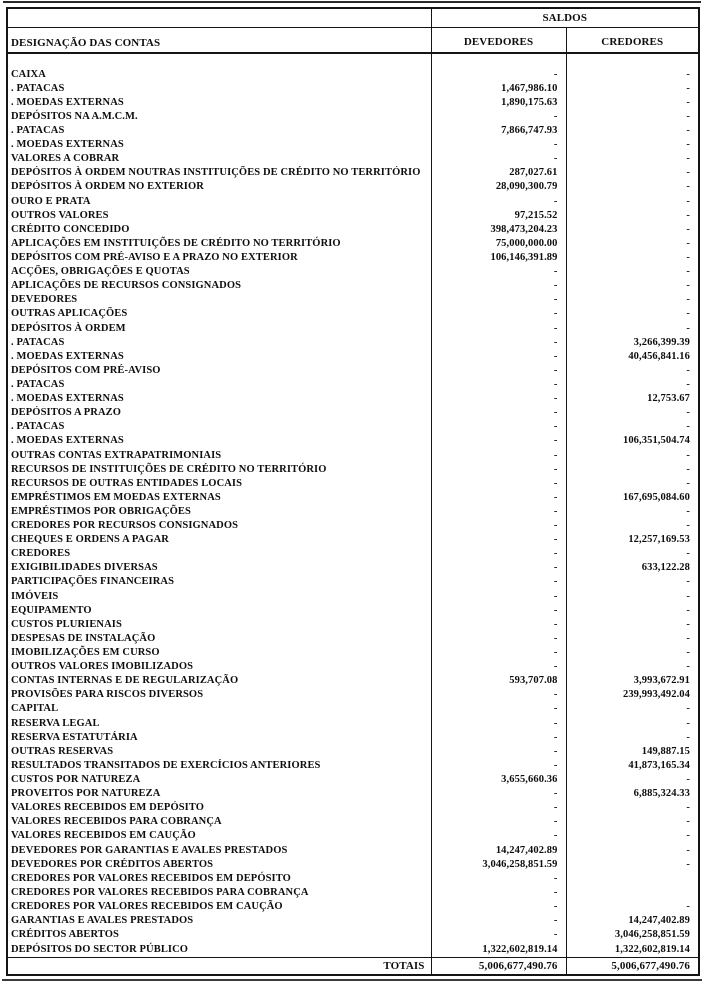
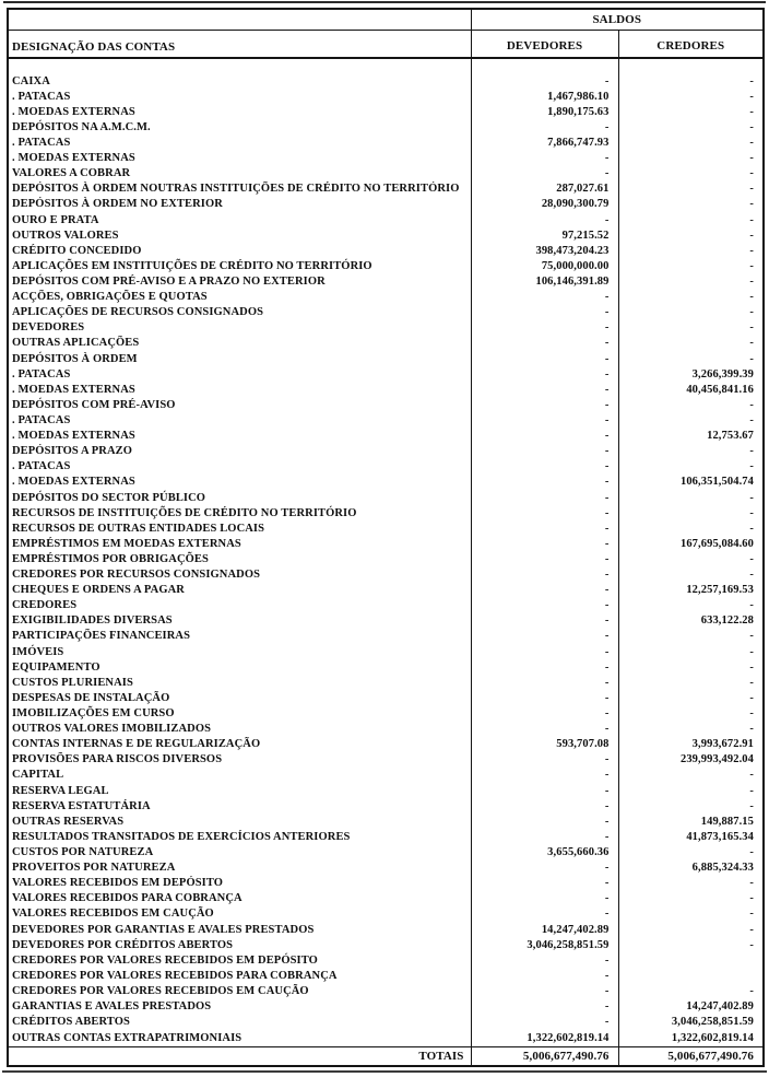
  	SALDOS
  DESIGNAÇÃO DAS CONTAS	DEVEDORES	CREDORES
  CAIXA	-	-
  . PATACAS	1,467,986.10	-
  . MOEDAS EXTERNAS	1,890,175.63	-
  DEPÓSITOS NA A.M.C.M.	-	-
  . PATACAS	7,866,747.93	-
  . MOEDAS EXTERNAS	-	-
  VALORES A COBRAR	-	-
  DEPÓSITOS À ORDEM NOUTRAS INSTITUIÇÕES DE CRÉDITO NO TERRITÓRIO	287,027.61	-
  DEPÓSITOS À ORDEM NO EXTERIOR	28,090,300.79	-
  OURO E PRATA	-	-
  OUTROS VALORES	97,215.52	-
  CRÉDITO CONCEDIDO	398,473,204.23	-
  APLICAÇÕES EM INSTITUIÇÕES DE CRÉDITO NO TERRITÓRIO	75,000,000.00	-
  DEPÓSITOS COM PRÉ-AVISO E A PRAZO NO EXTERIOR	106,146,391.89	-
  ACÇÕES, OBRIGAÇÕES E QUOTAS	-	-
  APLICAÇÕES DE RECURSOS CONSIGNADOS	-	-
  DEVEDORES	-	-
  OUTRAS APLICAÇÕES	-	-
  DEPÓSITOS À ORDEM	-	-
  . PATACAS	-	3,266,399.39
  . MOEDAS EXTERNAS	-	40,456,841.16
  DEPÓSITOS COM PRÉ-AVISO	-	-
  . PATACAS	-	-
  . MOEDAS EXTERNAS	-	12,753.67
  DEPÓSITOS A PRAZO	-	-
  . PATACAS	-	-
  . MOEDAS EXTERNAS	-	106,351,504.74
- OUTRAS CONTAS EXTRAPATRIMONIAIS	-	-
+ DEPÓSITOS DO SECTOR PÚBLICO	-	-
  RECURSOS DE INSTITUIÇÕES DE CRÉDITO NO TERRITÓRIO	-	-
  RECURSOS DE OUTRAS ENTIDADES LOCAIS	-	-
  EMPRÉSTIMOS EM MOEDAS EXTERNAS	-	167,695,084.60
  EMPRÉSTIMOS POR OBRIGAÇÕES	-	-
  CREDORES POR RECURSOS CONSIGNADOS	-	-
  CHEQUES E ORDENS A PAGAR	-	12,257,169.53
  CREDORES	-	-
  EXIGIBILIDADES DIVERSAS	-	633,122.28
  PARTICIPAÇÕES FINANCEIRAS	-	-
  IMÓVEIS	-	-
  EQUIPAMENTO	-	-
  CUSTOS PLURIENAIS	-	-
  DESPESAS DE INSTALAÇÃO	-	-
  IMOBILIZAÇÕES EM CURSO	-	-
  OUTROS VALORES IMOBILIZADOS	-	-
  CONTAS INTERNAS E DE REGULARIZAÇÃO	593,707.08	3,993,672.91
  PROVISÕES PARA RISCOS DIVERSOS	-	239,993,492.04
  CAPITAL	-	-
  RESERVA LEGAL	-	-
  RESERVA ESTATUTÁRIA	-	-
  OUTRAS RESERVAS	-	149,887.15
  RESULTADOS TRANSITADOS DE EXERCÍCIOS ANTERIORES	-	41,873,165.34
  CUSTOS POR NATUREZA	3,655,660.36	-
  PROVEITOS POR NATUREZA	-	6,885,324.33
  VALORES RECEBIDOS EM DEPÓSITO	-	-
  VALORES RECEBIDOS PARA COBRANÇA	-	-
  VALORES RECEBIDOS EM CAUÇÃO	-	-
  DEVEDORES POR GARANTIAS E AVALES PRESTADOS	14,247,402.89	-
  DEVEDORES POR CRÉDITOS ABERTOS	3,046,258,851.59	-
  CREDORES POR VALORES RECEBIDOS EM DEPÓSITO	-
  CREDORES POR VALORES RECEBIDOS PARA COBRANÇA	-
  CREDORES POR VALORES RECEBIDOS EM CAUÇÃO	-	-
  GARANTIAS E AVALES PRESTADOS	-	14,247,402.89
  CRÉDITOS ABERTOS	-	3,046,258,851.59
- DEPÓSITOS DO SECTOR PÚBLICO	1,322,602,819.14	1,322,602,819.14
+ OUTRAS CONTAS EXTRAPATRIMONIAIS	1,322,602,819.14	1,322,602,819.14
  TOTAIS	5,006,677,490.76	5,006,677,490.76
